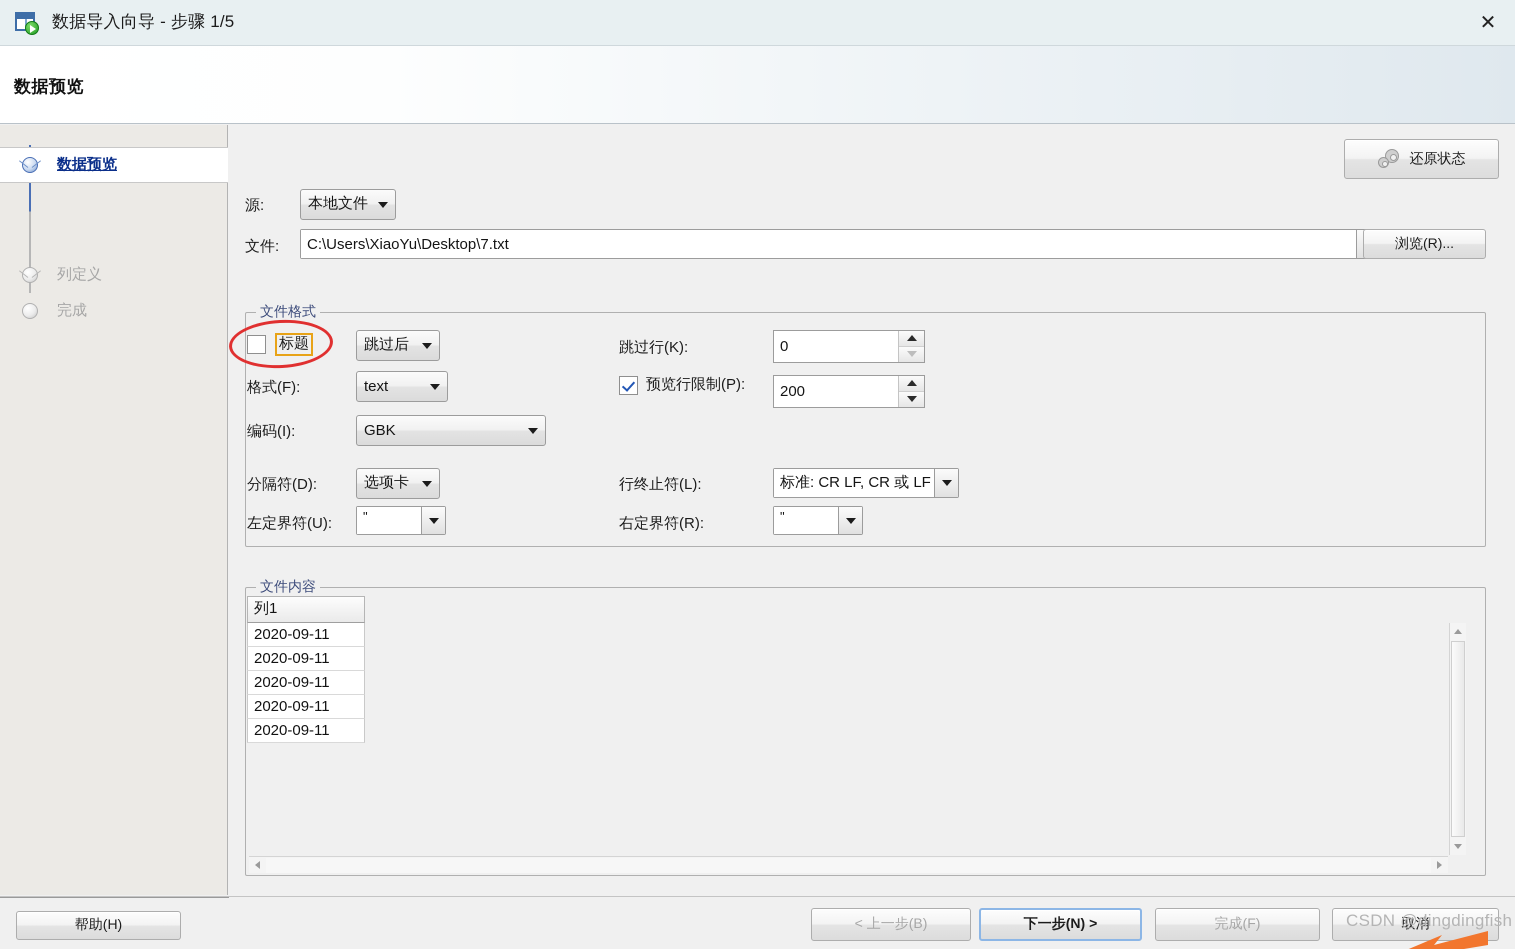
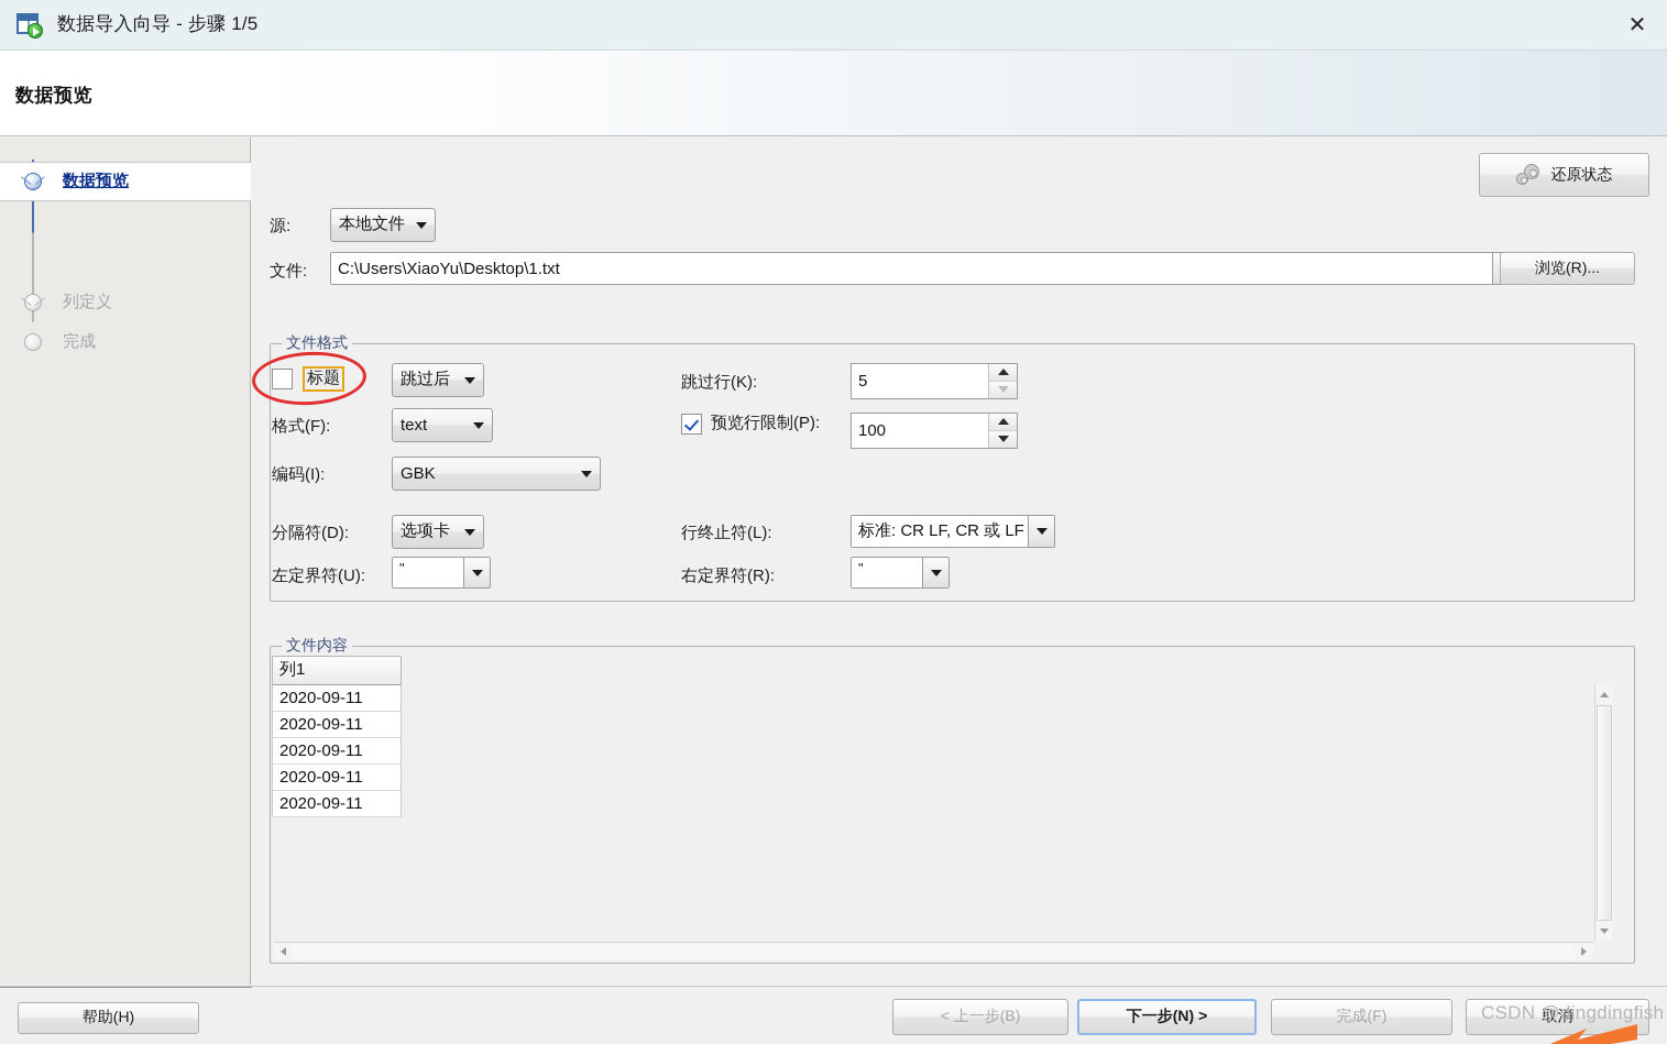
  数据导入向导 - 步骤 1/5
  ✕
  数据预览
  数据预览
  列定义
  完成
  还原状态
  源:
  本地文件
  文件:
- C:\Users\XiaoYu\Desktop\7.txt
+ C:\Users\XiaoYu\Desktop\1.txt
  浏览(R)...
  文件格式
  标题
  跳过后
  格式(F):
  text
  编码(I):
  GBK
  分隔符(D):
  选项卡
  左定界符(U):
  "
  跳过行(K):
- 0
+ 5
  预览行限制(P):
- 200
+ 100
  行终止符(L):
  标准: CR LF, CR 或 LF
  右定界符(R):
  "
  文件内容
  列1
  2020-09-11
  2020-09-11
  2020-09-11
  2020-09-11
  2020-09-11
  帮助(H)
  < 上一步(B)
  下一步(N) >
  完成(F)
  取消
  CSDN @dingdingfish
